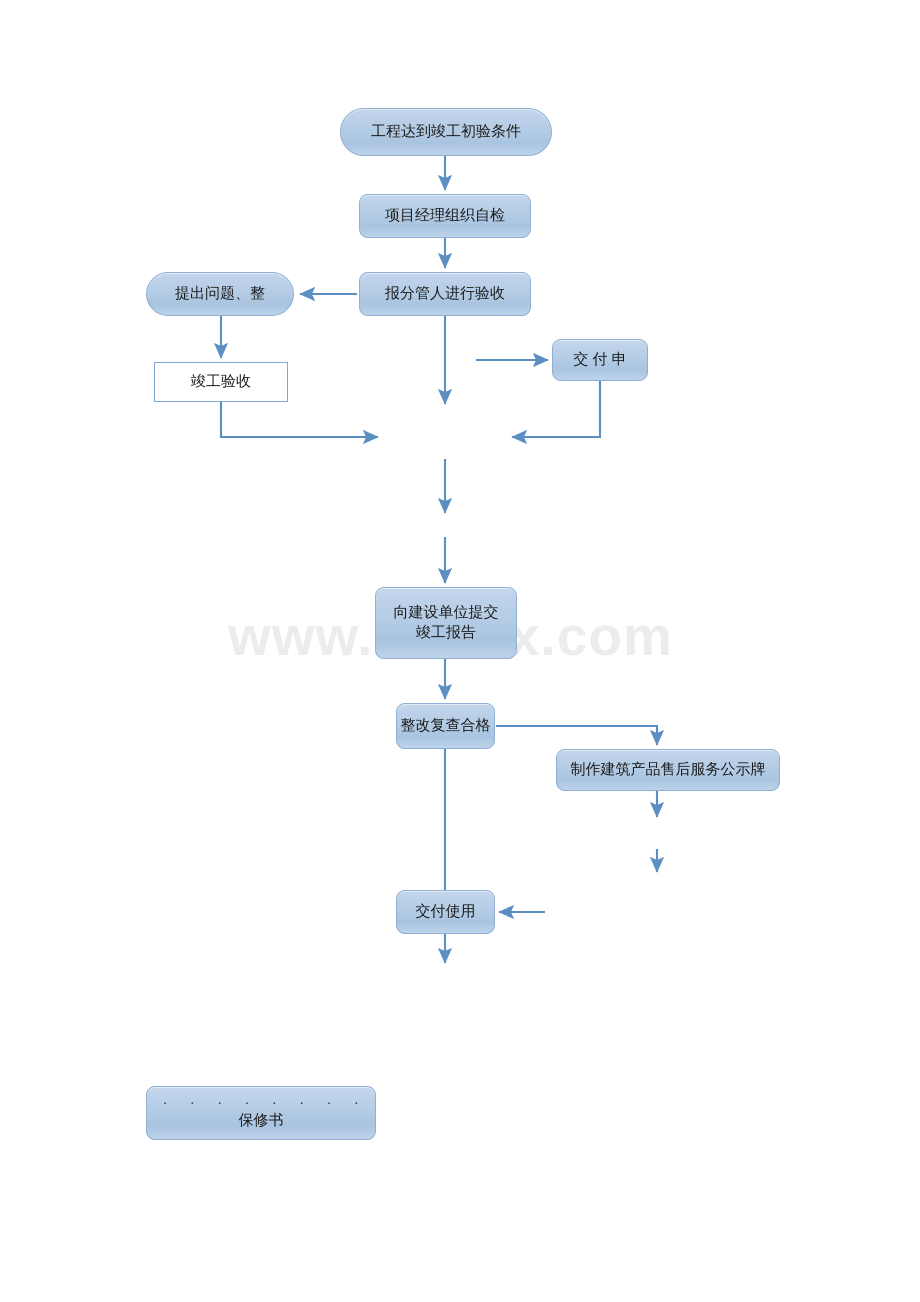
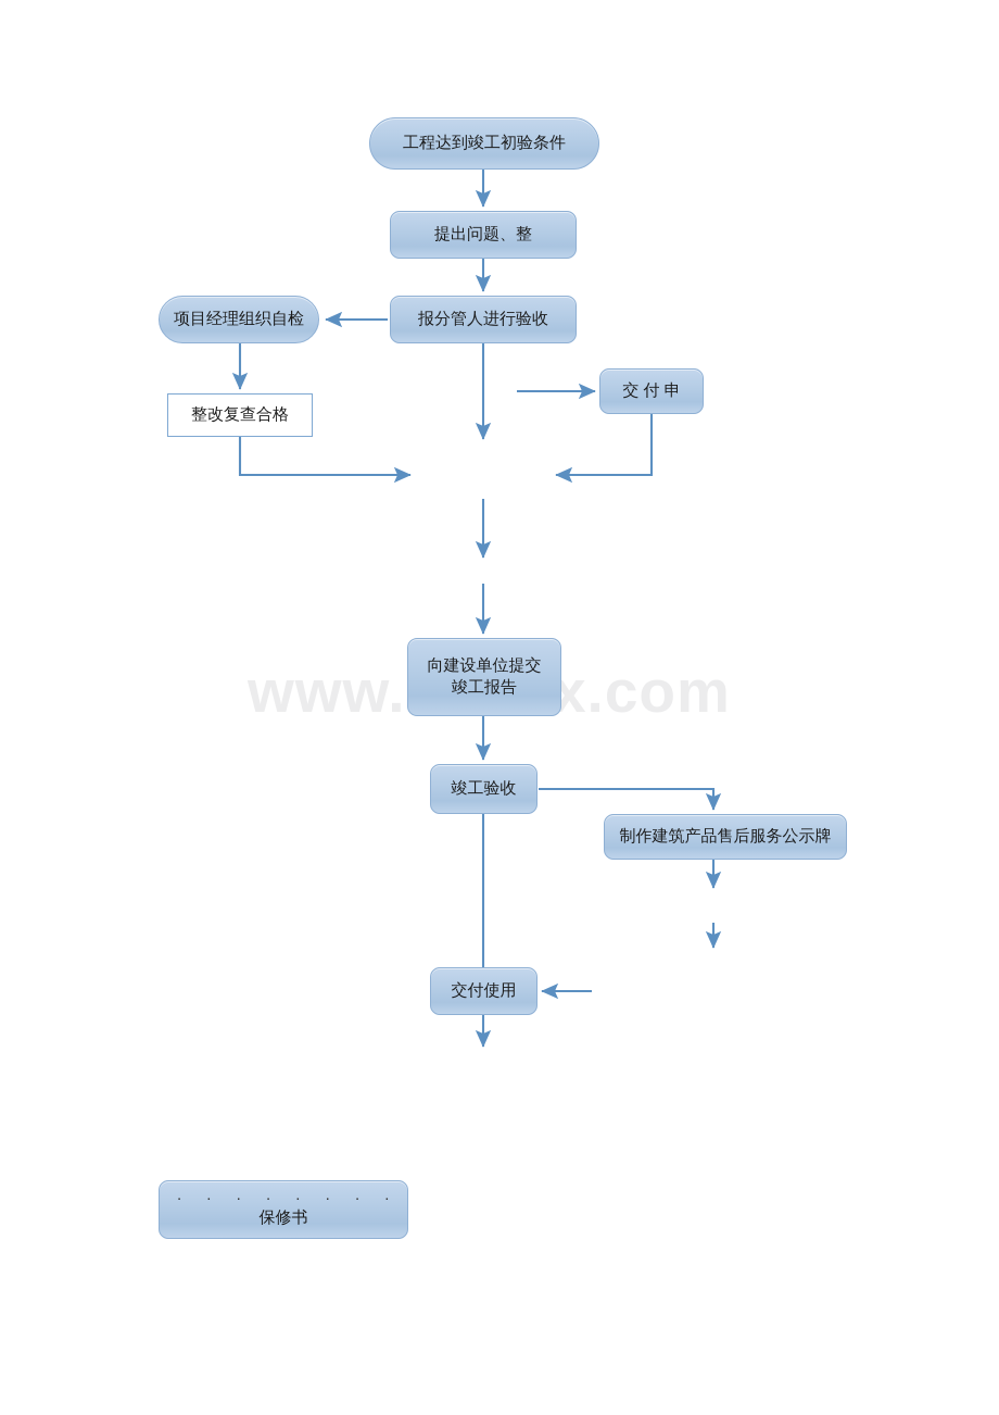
  工程达到竣工初验条件
- 项目经理组织自检
+ 提出问题、整
  报分管人进行验收
- 提出问题、整
+ 项目经理组织自检
- 竣工验收
+ 整改复查合格
  交 付 申
  向建设单位提交
  竣工报告
- 整改复查合格
+ 竣工验收
  制作建筑产品售后服务公示牌
  交付使用
  保修书
